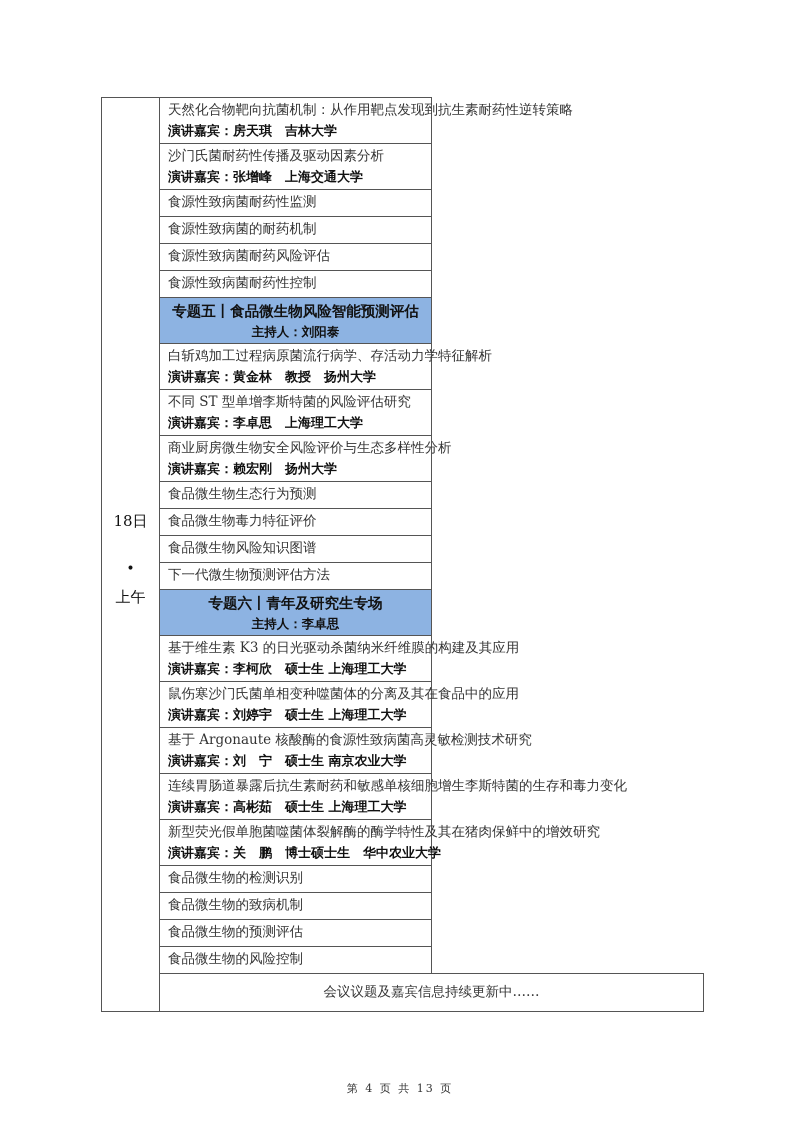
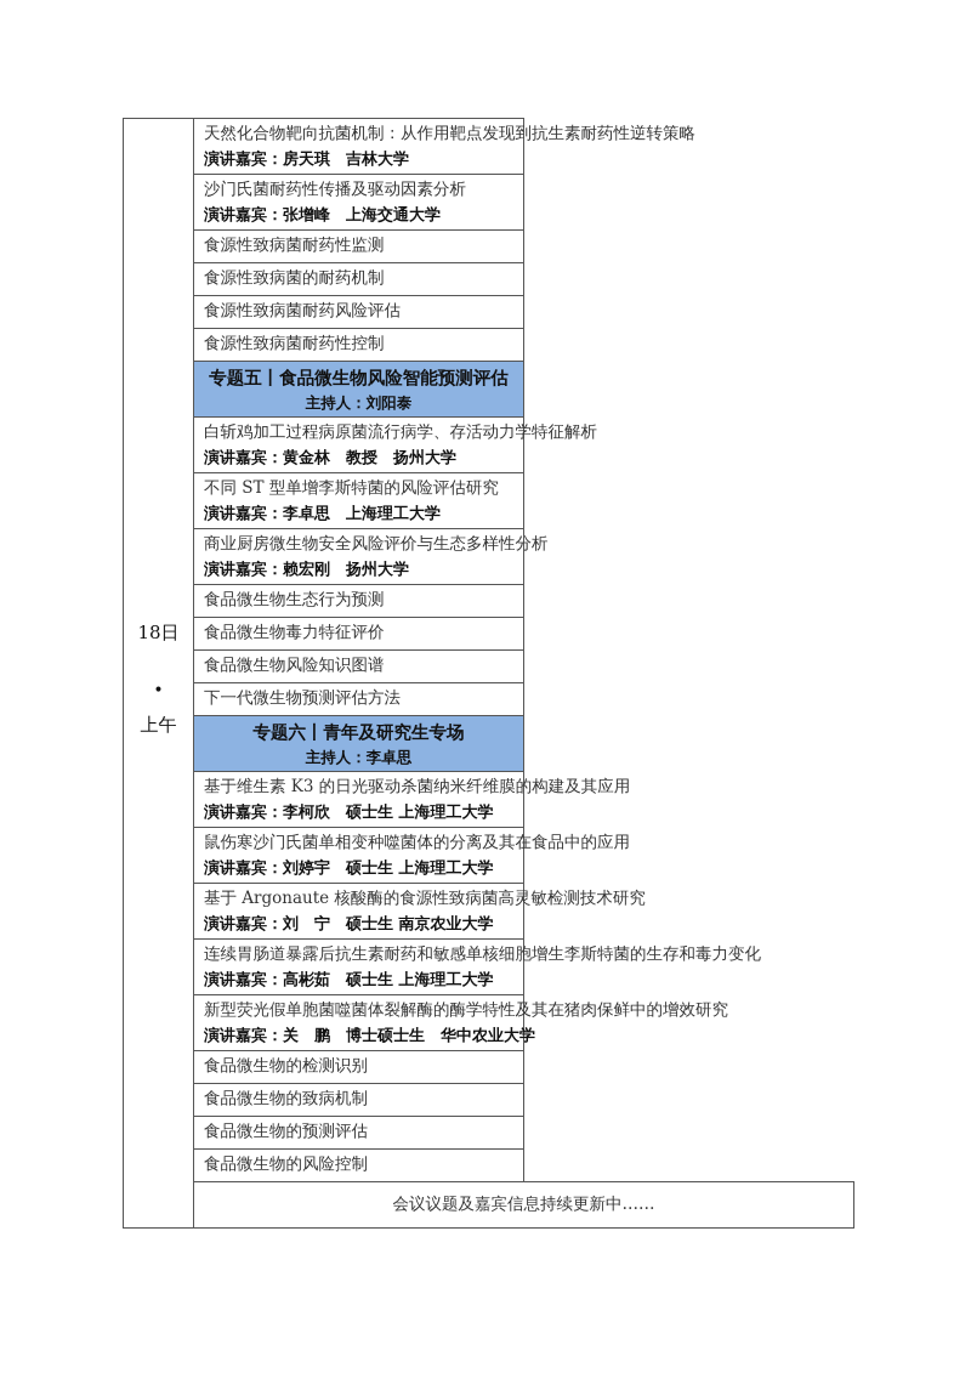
  18日 • 上午	天然化合物靶向抗菌机制：从作用靶点发现到抗生素耐药性逆转策略 演讲嘉宾：房天琪 吉林大学
  沙门氏菌耐药性传播及驱动因素分析 演讲嘉宾：张增峰 上海交通大学
  食源性致病菌耐药性监测
  食源性致病菌的耐药机制
  食源性致病菌耐药风险评估
  食源性致病菌耐药性控制
  专题五丨食品微生物风险智能预测评估 主持人：刘阳泰
  白斩鸡加工过程病原菌流行病学、存活动力学特征解析 演讲嘉宾：黄金林 教授 扬州大学
  不同 ST 型单增李斯特菌的风险评估研究 演讲嘉宾：李卓思 上海理工大学
  商业厨房微生物安全风险评价与生态多样性分析 演讲嘉宾：赖宏刚 扬州大学
  食品微生物生态行为预测
  食品微生物毒力特征评价
  食品微生物风险知识图谱
  下一代微生物预测评估方法
  专题六丨青年及研究生专场 主持人：李卓思
  基于维生素 K3 的日光驱动杀菌纳米纤维膜的构建及其应用 演讲嘉宾：李柯欣 硕士生 上海理工大学
  鼠伤寒沙门氏菌单相变种噬菌体的分离及其在食品中的应用 演讲嘉宾：刘婷宇 硕士生 上海理工大学
  基于 Argonaute 核酸酶的食源性致病菌高灵敏检测技术研究 演讲嘉宾：刘 宁 硕士生 南京农业大学
  连续胃肠道暴露后抗生素耐药和敏感单核细胞增生李斯特菌的生存和毒力变化 演讲嘉宾：高彬茹 硕士生 上海理工大学
  新型荧光假单胞菌噬菌体裂解酶的酶学特性及其在猪肉保鲜中的增效研究 演讲嘉宾：关 鹏 博士硕士生 华中农业大学
  食品微生物的检测识别
  食品微生物的致病机制
  食品微生物的预测评估
  食品微生物的风险控制
  会议议题及嘉宾信息持续更新中……
- 第 4 页 共 13 页
